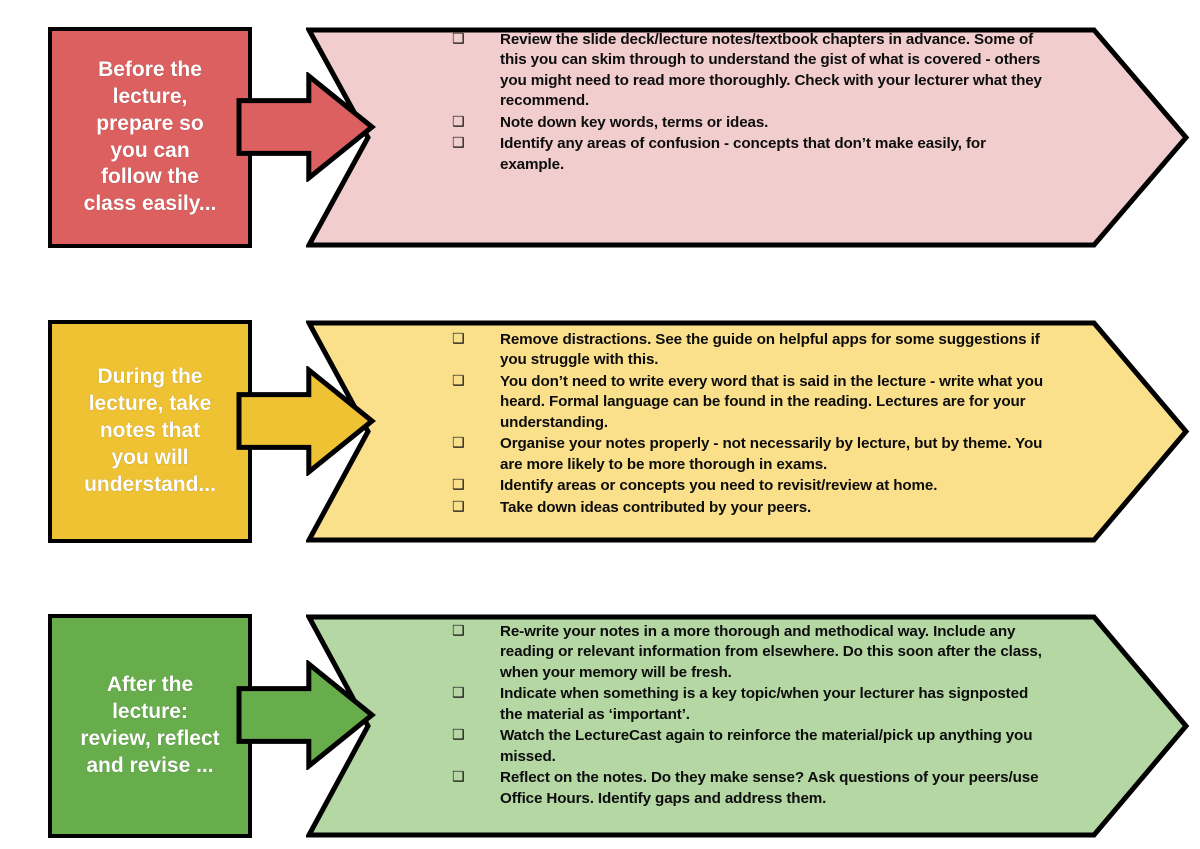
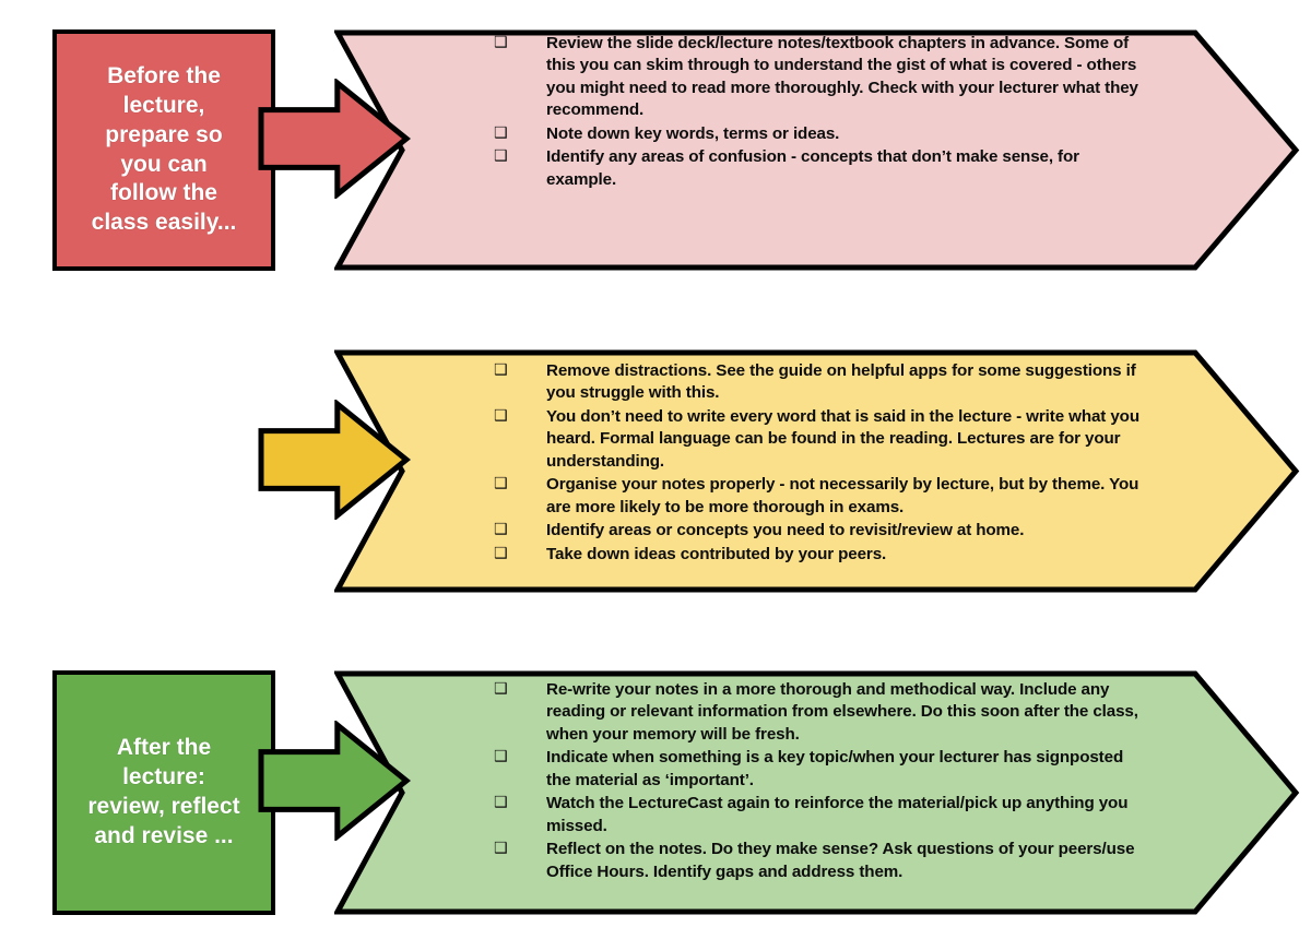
  ❑
  Review the slide deck/lecture notes/textbook chapters in advance. Some of this you can skim through to understand the gist of what is covered - others you might need to read more thoroughly. Check with your lecturer what they recommend.
  ❑
  Note down key words, terms or ideas.
  ❑
- Identify any areas of confusion - concepts that don’t make easily, for example.
+ Identify any areas of confusion - concepts that don’t make sense, for example.
  Before the
  lecture,
  prepare so
  you can
  follow the
  class easily...
  ❑
  Remove distractions. See the guide on helpful apps for some suggestions if you struggle with this.
  ❑
  You don’t need to write every word that is said in the lecture - write what you heard. Formal language can be found in the reading. Lectures are for your understanding.
  ❑
  Organise your notes properly - not necessarily by lecture, but by theme. You are more likely to be more thorough in exams.
  ❑
  Identify areas or concepts you need to revisit/review at home.
  ❑
  Take down ideas contributed by your peers.
- During the
- lecture, take
- notes that
- you will
- understand...
  ❑
  Re-write your notes in a more thorough and methodical way. Include any reading or relevant information from elsewhere. Do this soon after the class, when your memory will be fresh.
  ❑
  Indicate when something is a key topic/when your lecturer has signposted the material as ‘important’.
  ❑
  Watch the LectureCast again to reinforce the material/pick up anything you missed.
  ❑
  Reflect on the notes. Do they make sense? Ask questions of your peers/use Office Hours. Identify gaps and address them.
  After the
  lecture:
  review, reflect
  and revise ...
